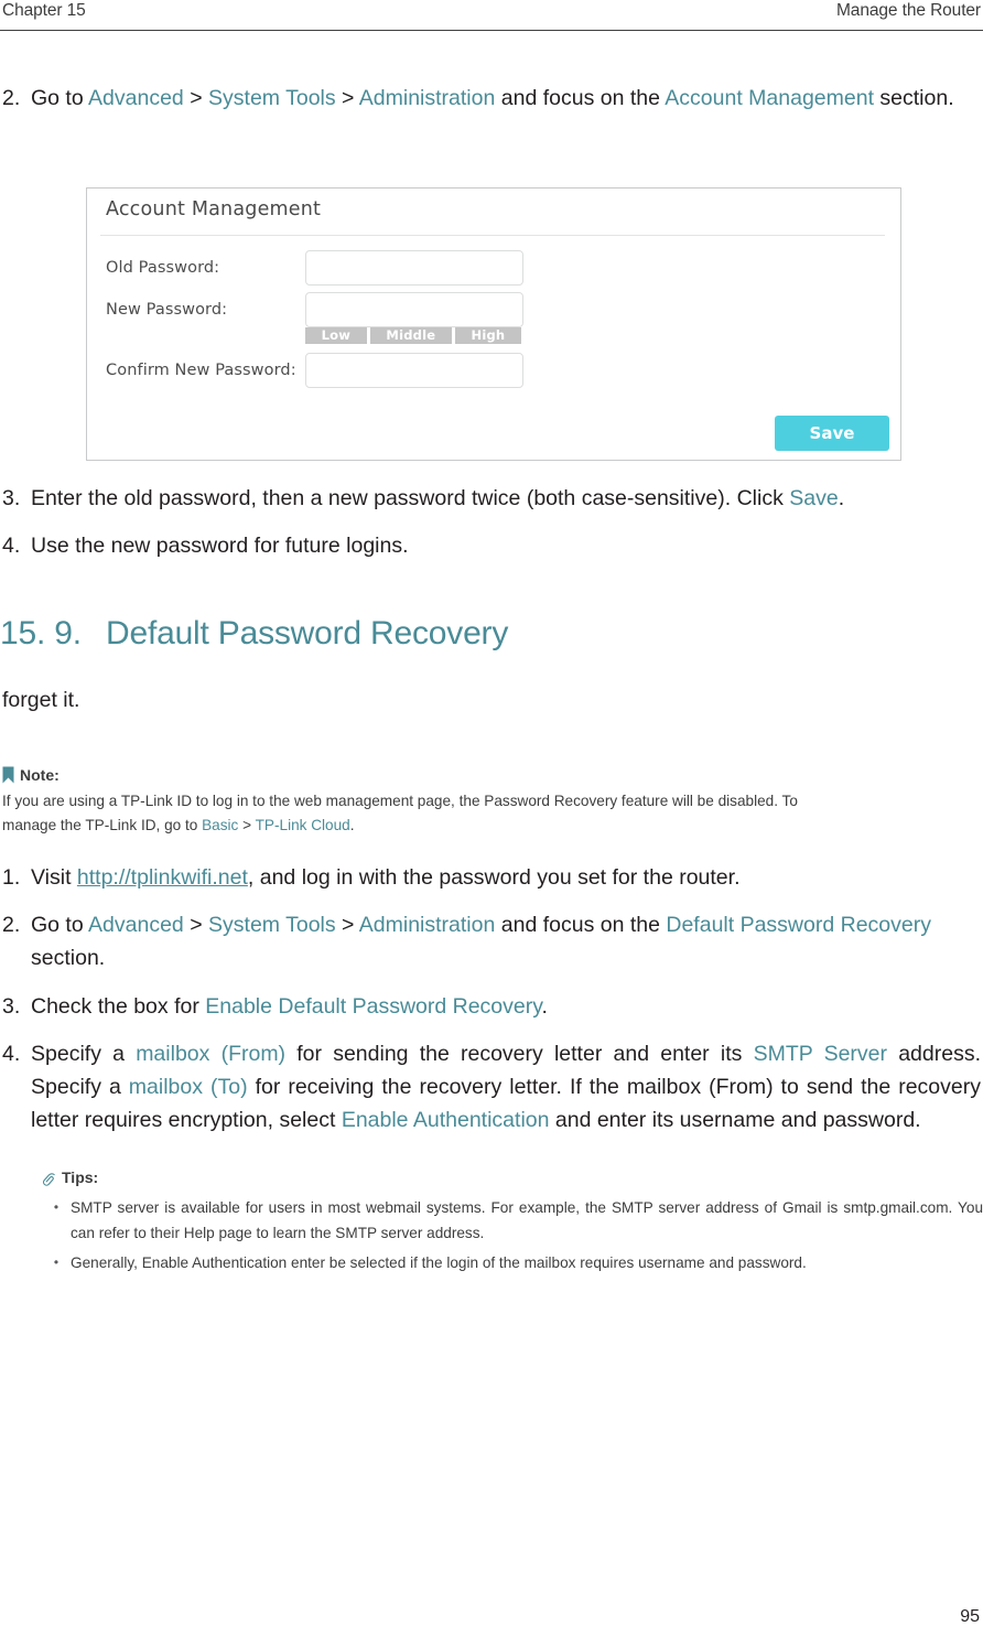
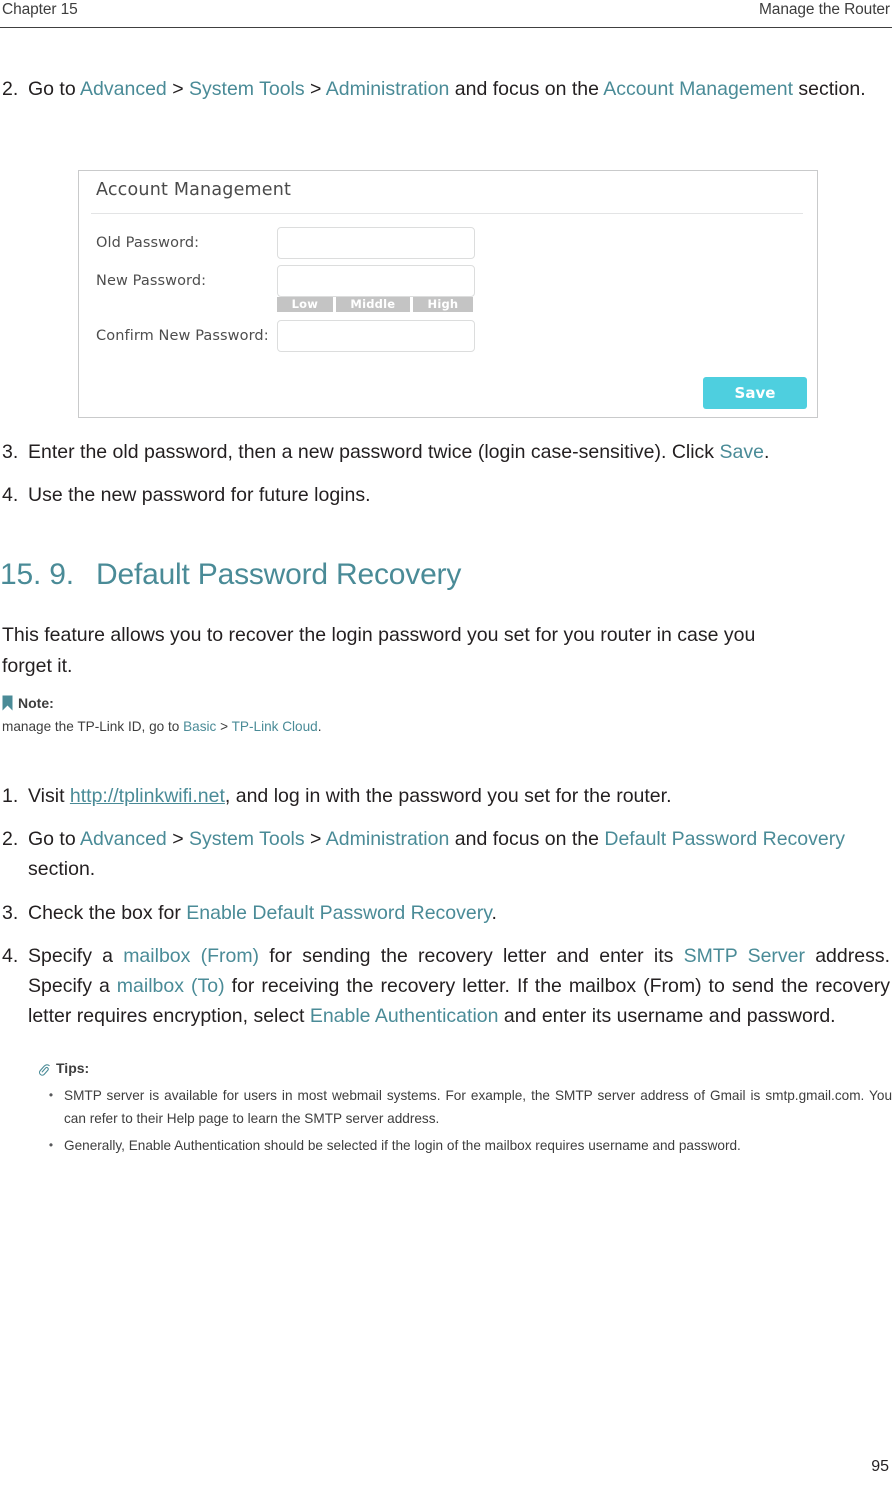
  Chapter 15
  Manage the Router
  2.
  Go to Advanced > System Tools > Administration and focus on the Account Management section.
  Account Management
  Old Password:
  New Password:
  Low
  Middle
  High
  Confirm New Password:
  Save
  3.
- Enter the old password, then a new password twice (both case-sensitive). Click Save.
+ Enter the old password, then a new password twice (login case-sensitive). Click Save.
  4.
  Use the new password for future logins.
  15. 9. Default Password Recovery
+ This feature allows you to recover the login password you set for you router in case you
  forget it.
  Note:
- If you are using a TP-Link ID to log in to the web management page, the Password Recovery feature will be disabled. To
  manage the TP-Link ID, go to Basic > TP-Link Cloud.
  1.
  Visit http://tplinkwifi.net, and log in with the password you set for the router.
  2.
  Go to Advanced > System Tools > Administration and focus on the Default Password Recovery section.
  3.
  Check the box for Enable Default Password Recovery.
  4.
  Specify a mailbox (From) for sending the recovery letter and enter its SMTP Server address. Specify a mailbox (To) for receiving the recovery letter. If the mailbox (From) to send the recovery letter requires encryption, select Enable Authentication and enter its username and password.
  Tips:
  •
  SMTP server is available for users in most webmail systems. For example, the SMTP server address of Gmail is smtp.gmail.com. You can refer to their Help page to learn the SMTP server address.
  •
- Generally, Enable Authentication enter be selected if the login of the mailbox requires username and password.
+ Generally, Enable Authentication should be selected if the login of the mailbox requires username and password.
  95
